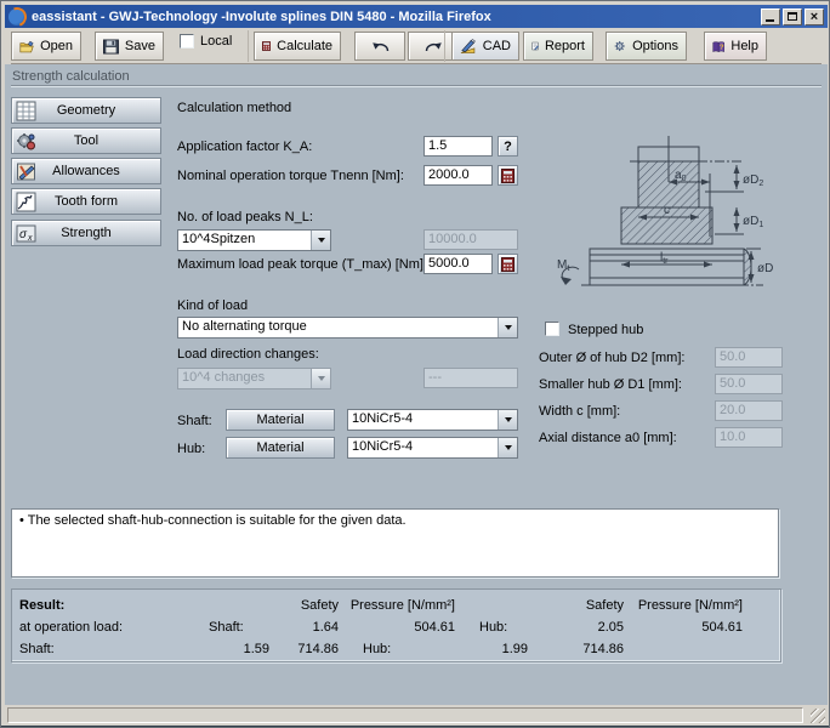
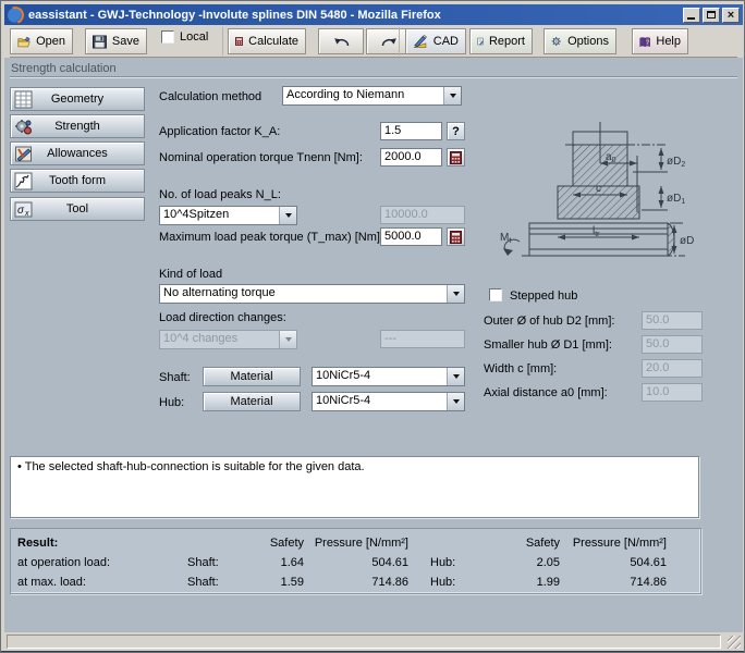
  eassistant - GWJ-Technology -Involute splines DIN 5480 - Mozilla Firefox
  ×
  Open
  Save
  Local
  Calculate
  CAD
  Report
  Options
  Help
  Strength calculation
  Geometry
- Tool
+ Strength
  Allowances
  Tooth form
  σ
- Strength
+ Tool
  Calculation method
+ According to Niemann
  Application factor K_A:
  1.5
  ?
  Nominal operation torque Tnenn [Nm]:
  2000.0
  No. of load peaks N_L:
  10^4Spitzen
  10000.0
  Maximum load peak torque (T_max) [Nm]
  5000.0
  Kind of load
  No alternating torque
  Load direction changes:
  10^4 changes
  ---
  Shaft:
  Material
  10NiCr5-4
  Hub:
  Material
  10NiCr5-4
  c
  øD
  Stepped hub
  Outer Ø of hub D2 [mm]:
  50.0
  Smaller hub Ø D1 [mm]:
  50.0
  Width c [mm]:
  20.0
  Axial distance a0 [mm]:
  10.0
  • The selected shaft-hub-connection is suitable for the given data.
  Result:
  Safety
  Pressure [N/mm²]
  Safety
  Pressure [N/mm²]
  at operation load:
  Shaft:
  1.64
  504.61
  Hub:
  2.05
  504.61
+ at max. load:
  Shaft:
  1.59
  714.86
  Hub:
  1.99
  714.86
